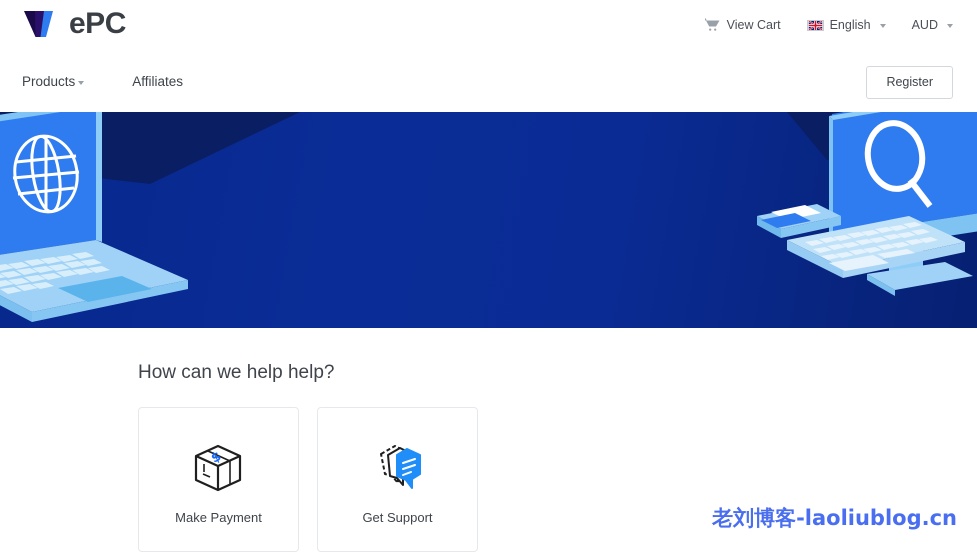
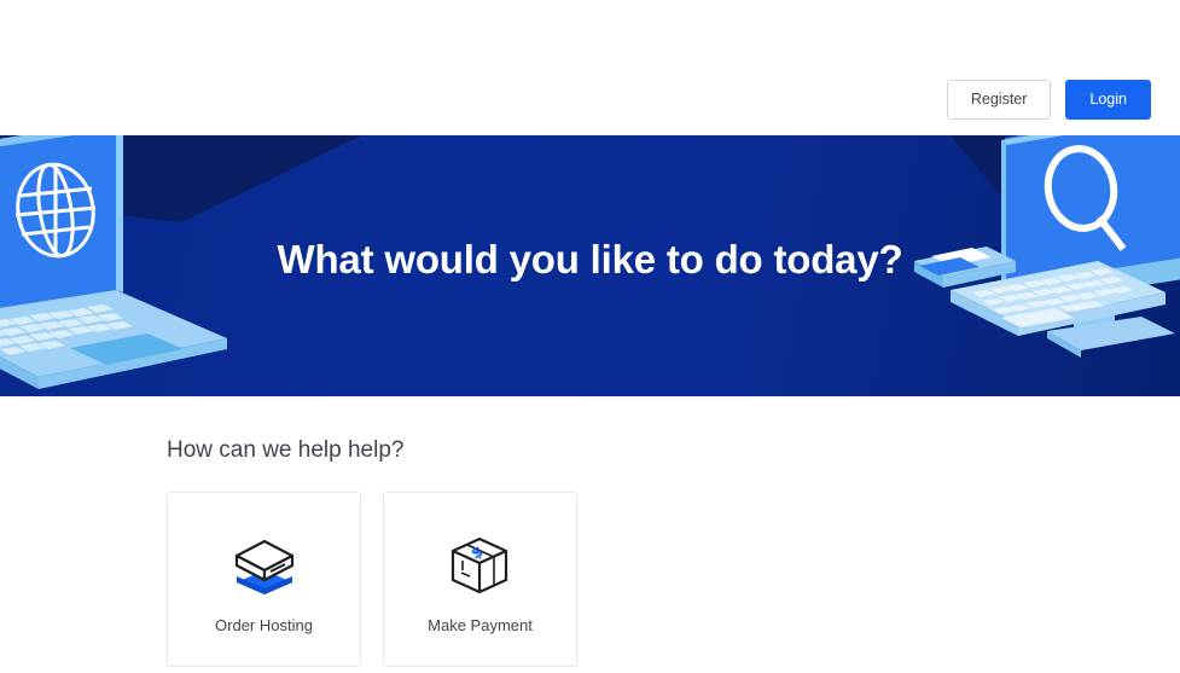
- ePC
- View Cart
- English
- AUD
- Products
- Affiliates
  Register
+ Login
+ What would you like to do today?
  How can we help help?
+ Order Hosting
  Make Payment
- Get Support
- 老刘博客-laoliublog.cn
